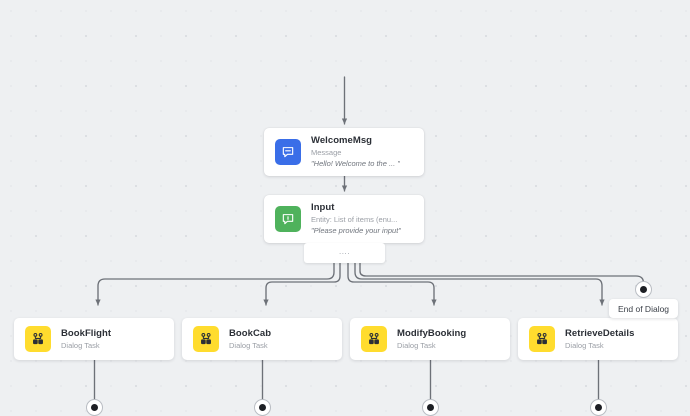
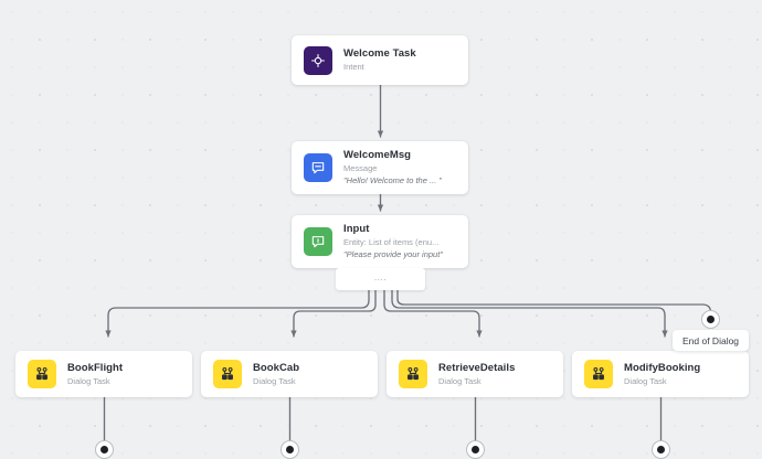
+ Welcome Task
+ Intent
  WelcomeMsg
  Message
  "Hello! Welcome to the ... "
  Input
  Entity: List of items (enu...
  "Please provide your input"
  ....
  BookFlight
  Dialog Task
  BookCab
  Dialog Task
- ModifyBooking
+ RetrieveDetails
  Dialog Task
- RetrieveDetails
+ ModifyBooking
  Dialog Task
  End of Dialog
